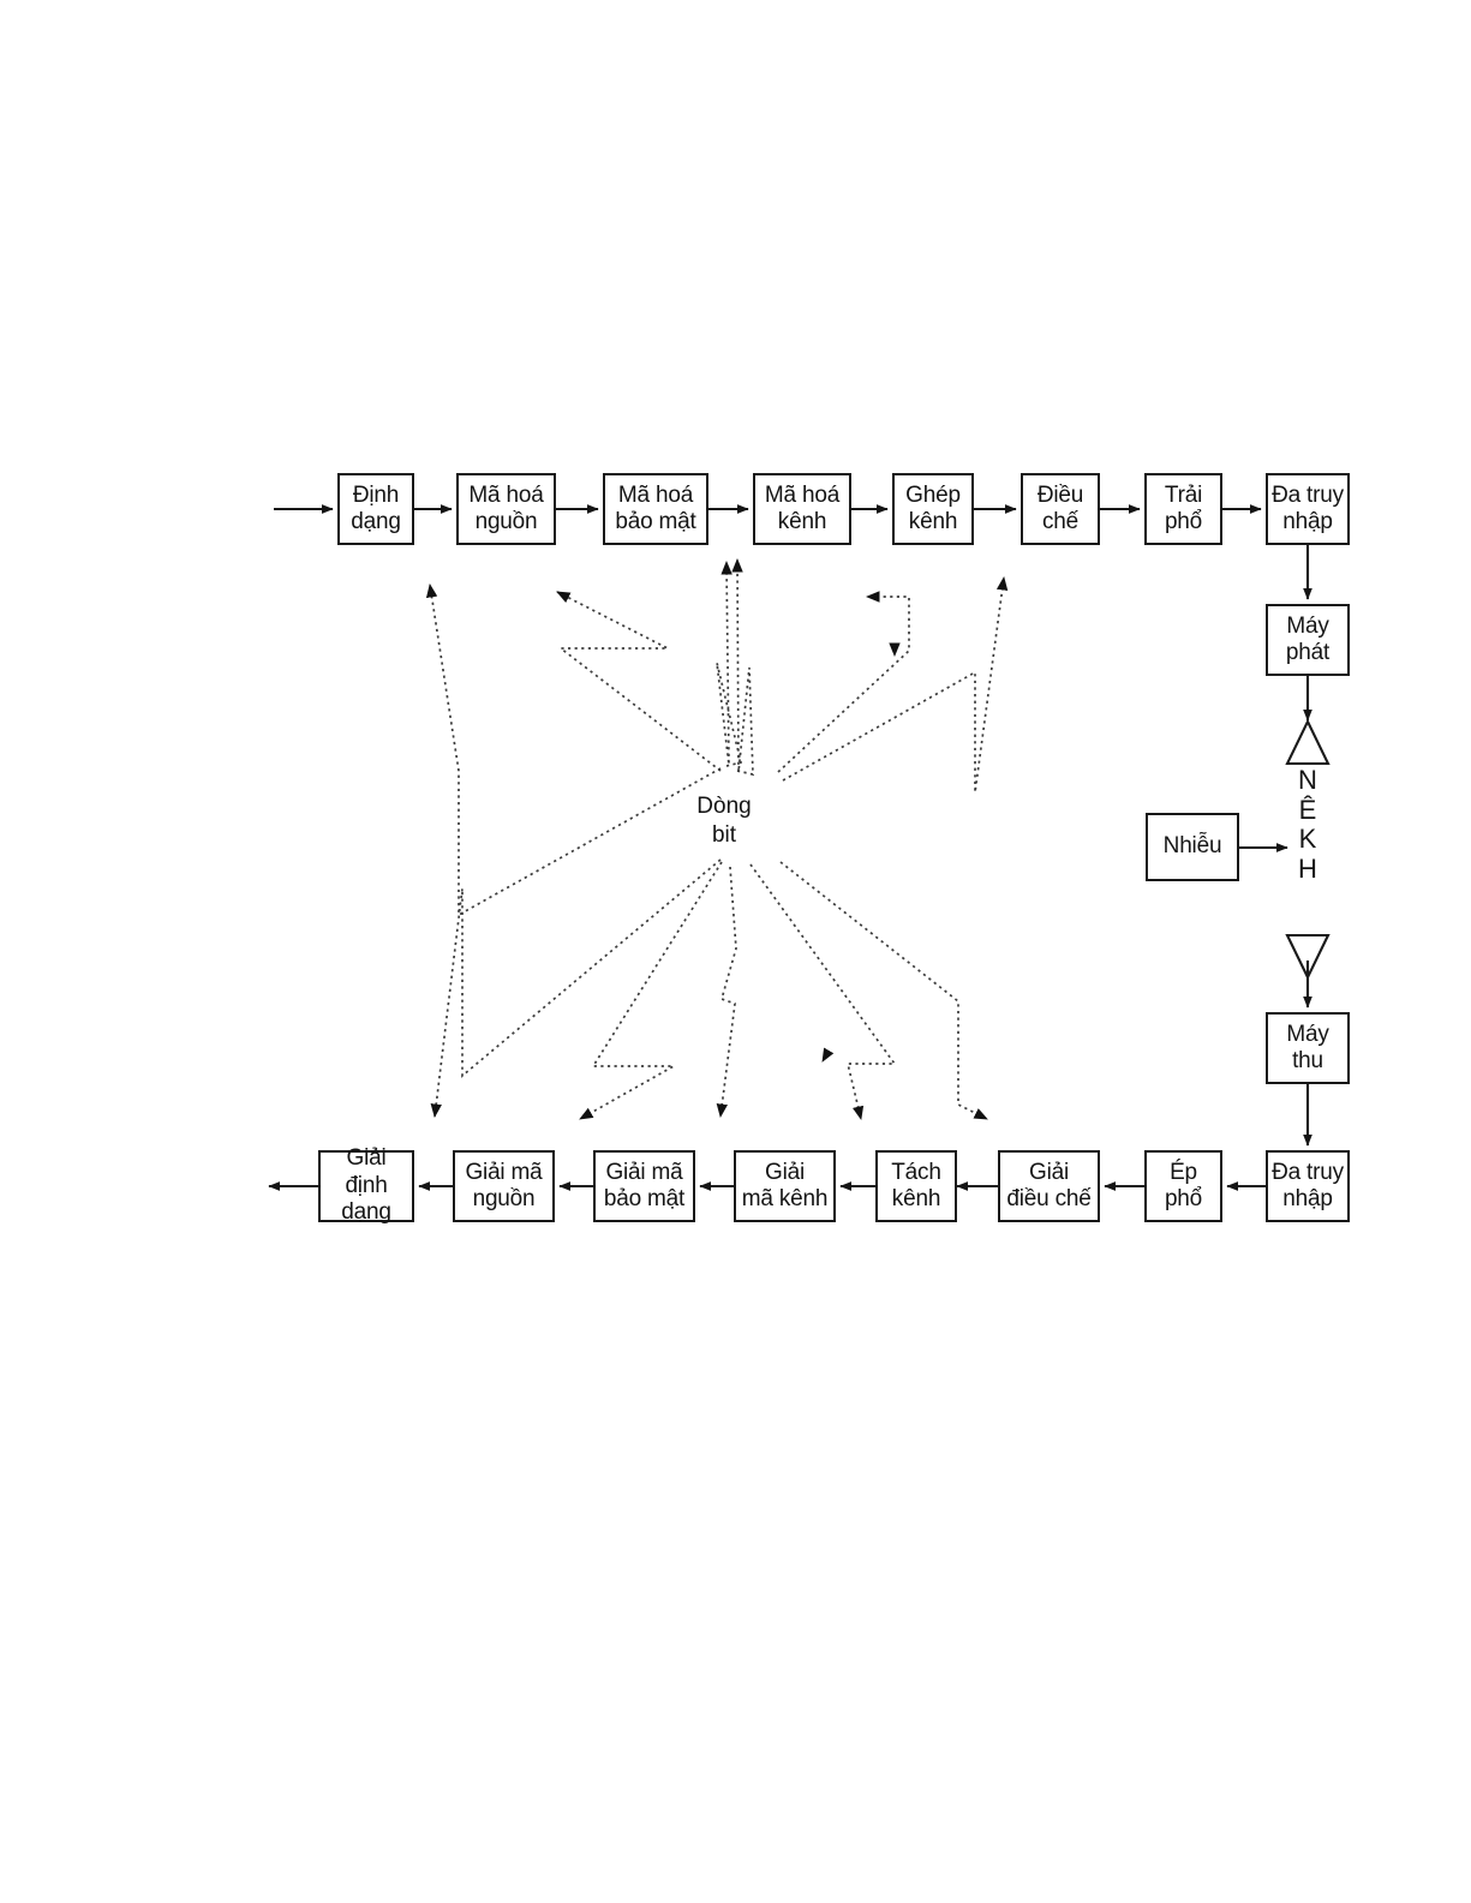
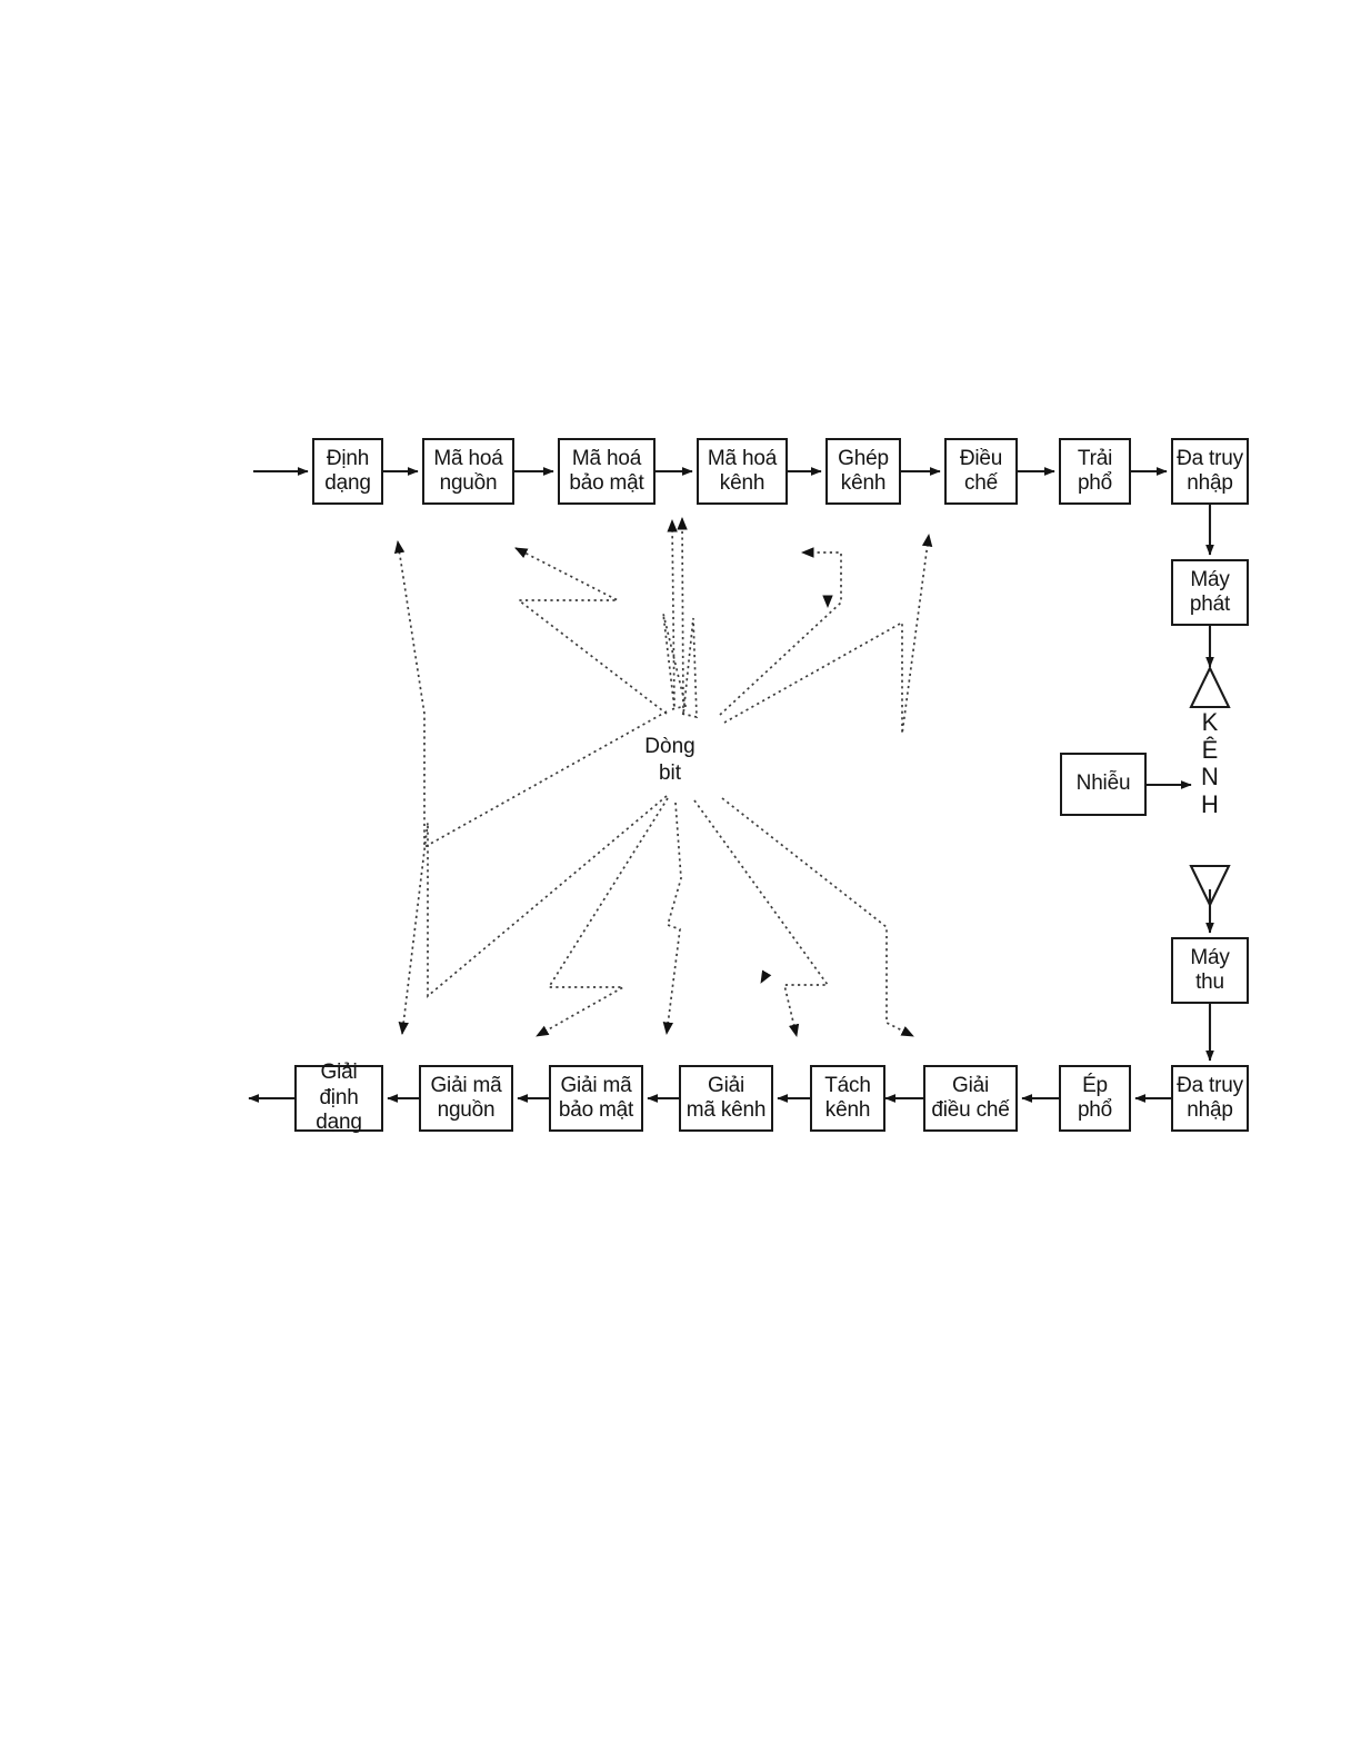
  Định
  dạng
  Mã hoá
  nguồn
  Mã hoá
  bảo mật
  Mã hoá
  kênh
  Ghép
  kênh
  Điều
  chế
  Trải
  phổ
  Đa truy
  nhập
  Máy
  phát
  Máy
  thu
  Nhiễu
  Đa truy
  nhập
  Ép
  phổ
  Giải
  điều chế
  Tách
  kênh
  Giải
  mã kênh
  Giải mã
  bảo mật
  Giải mã
  nguồn
  Giải định
  dạng
  Dòng
  bit
- N
+ K
  Ê
- K
+ N
  H
